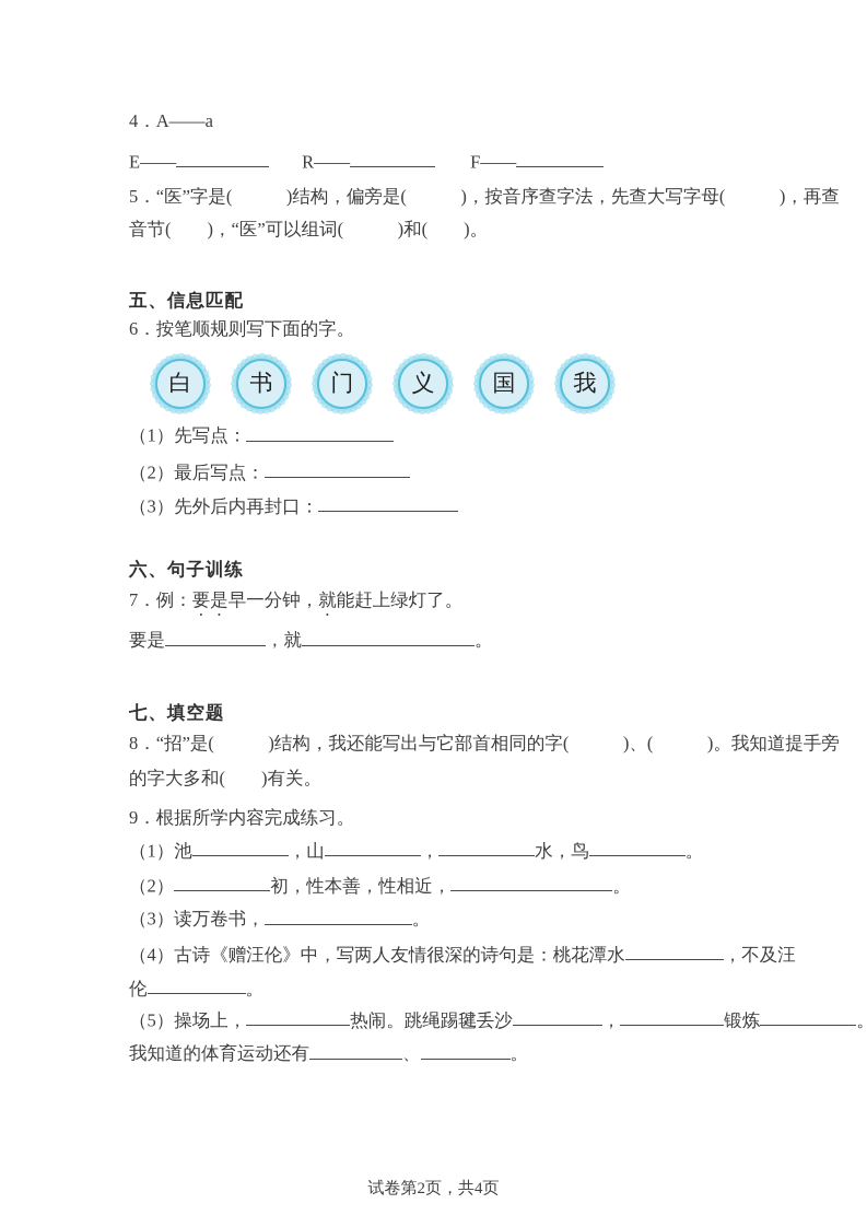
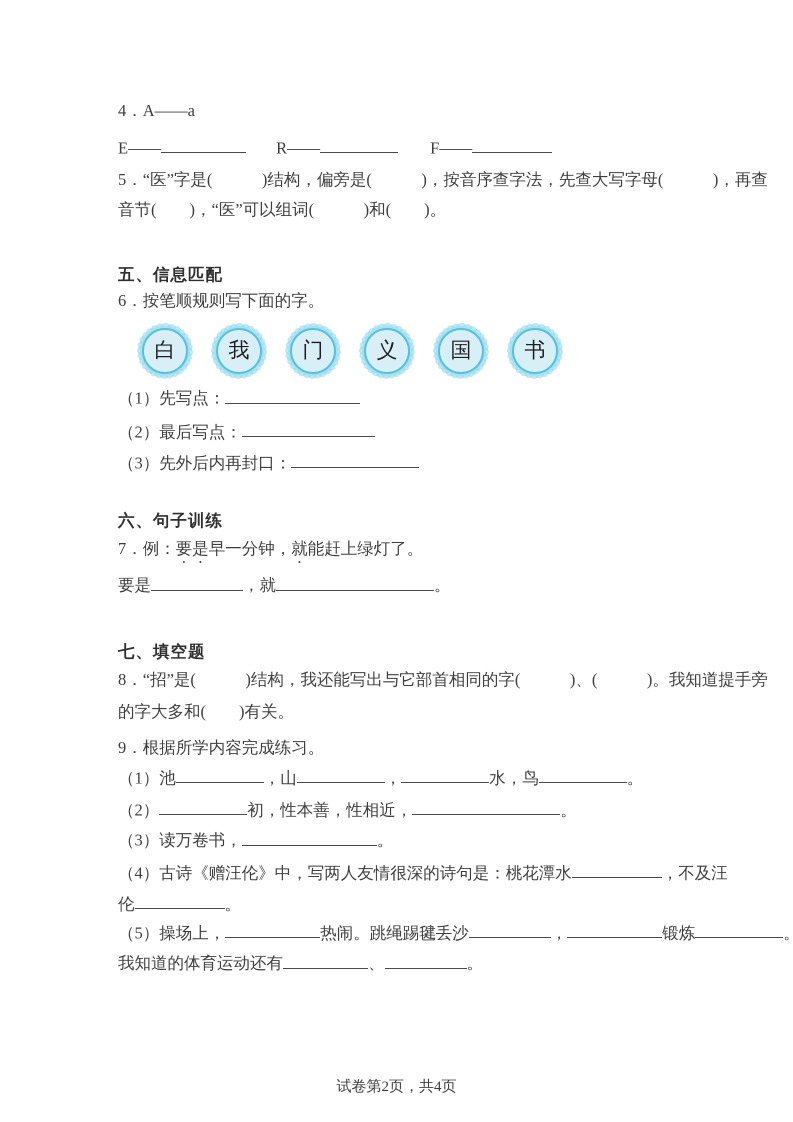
  4．A——a
  E—— R—— F——
  5．“医”字是( )结构，偏旁是( )，按音序查字法，先查大写字母( )，再查
  音节( )，“医”可以组词( )和( )。
  五、信息匹配
  6．按笔顺规则写下面的字。
  白
- 书
+ 我
  门
  义
  国
- 我
+ 书
  （1）先写点：
  （2）最后写点：
  （3）先外后内再封口：
  六、句子训练
  7．例：要是早一分钟，就能赶上绿灯了。
  要是 ，就 。
  七、填空题
  8．“招”是( )结构，我还能写出与它部首相同的字( )、( )。我知道提手旁
  的字大多和( )有关。
  9．根据所学内容完成练习。
  （1）池 ，山 ， 水，鸟 。
  （2） 初，性本善，性相近， 。
  （3）读万卷书， 。
  （4）古诗《赠汪伦》中，写两人友情很深的诗句是：桃花潭水 ，不及汪
  伦 。
  （5）操场上， 热闹。跳绳踢毽丢沙 ， 锻炼 。
  我知道的体育运动还有 、 。
  试卷第2页，共4页
